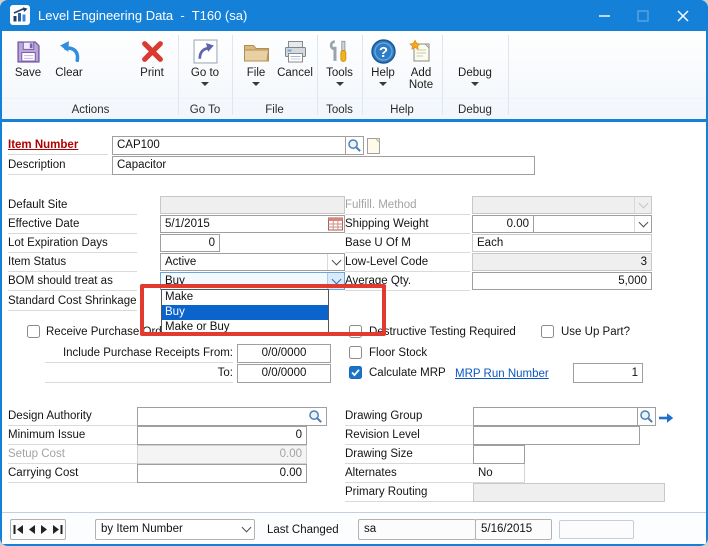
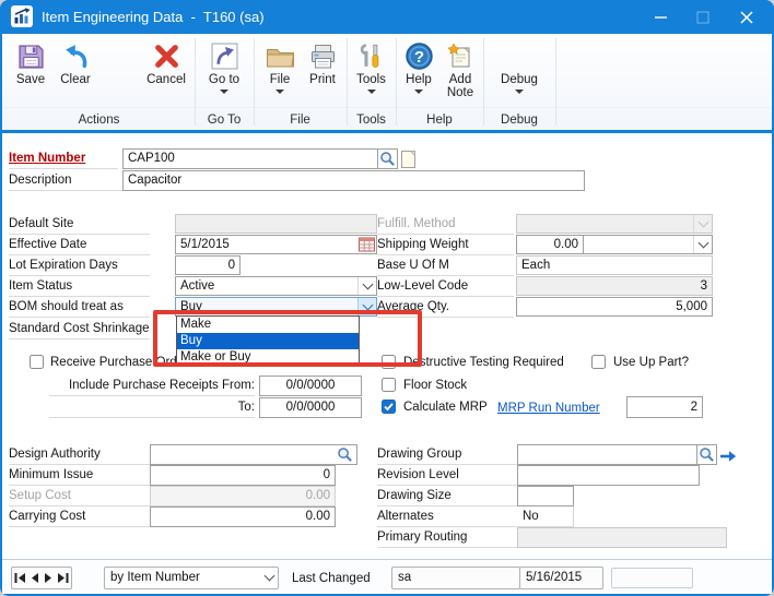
- Level Engineering Data - T160 (sa)
+ Item Engineering Data - T160 (sa)
  Save
  Clear
- Print
+ Cancel
  Actions
  Go to
  Go To
  File
- Cancel
+ Print
  File
  Tools
  Tools
  ?
  Help
  Add Note
  Help
  Debug
  Debug
  Item Number
  CAP100
  Description
  Capacitor
  Default Site
  Effective Date
  5/1/2015
  Lot Expiration Days
  0
  Item Status
  Active
  BOM should treat as
  Buy
  Standard Cost Shrinkage
  Fulfill. Method
  Shipping Weight
  0.00
  Base U Of M
  Each
  Low-Level Code
  3
  Average Qty.
  5,000
  Include Purchase Receipts From:
  0/0/0000
  To:
  0/0/0000
  Destructive Testing Required
  Use Up Part?
  Floor Stock
  Calculate MRP
  MRP Run Number
- 1
+ 2
  Design Authority
  Minimum Issue
  0
  Setup Cost
  0.00
  Carrying Cost
  0.00
  Drawing Group
  Revision Level
  Drawing Size
  Alternates
  No
  Primary Routing
  Make
  Buy
  Make or Buy
  by Item Number
  Last Changed
  sa
  5/16/2015
